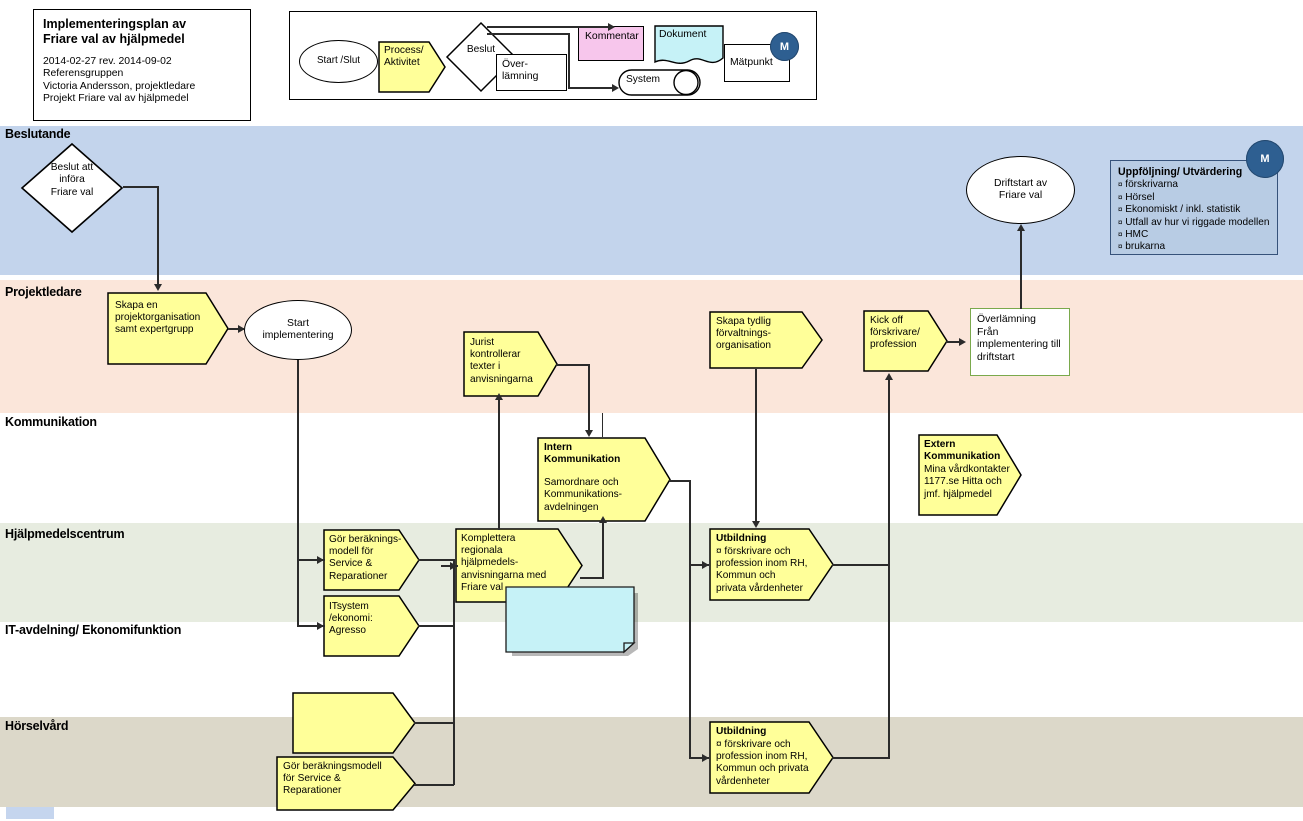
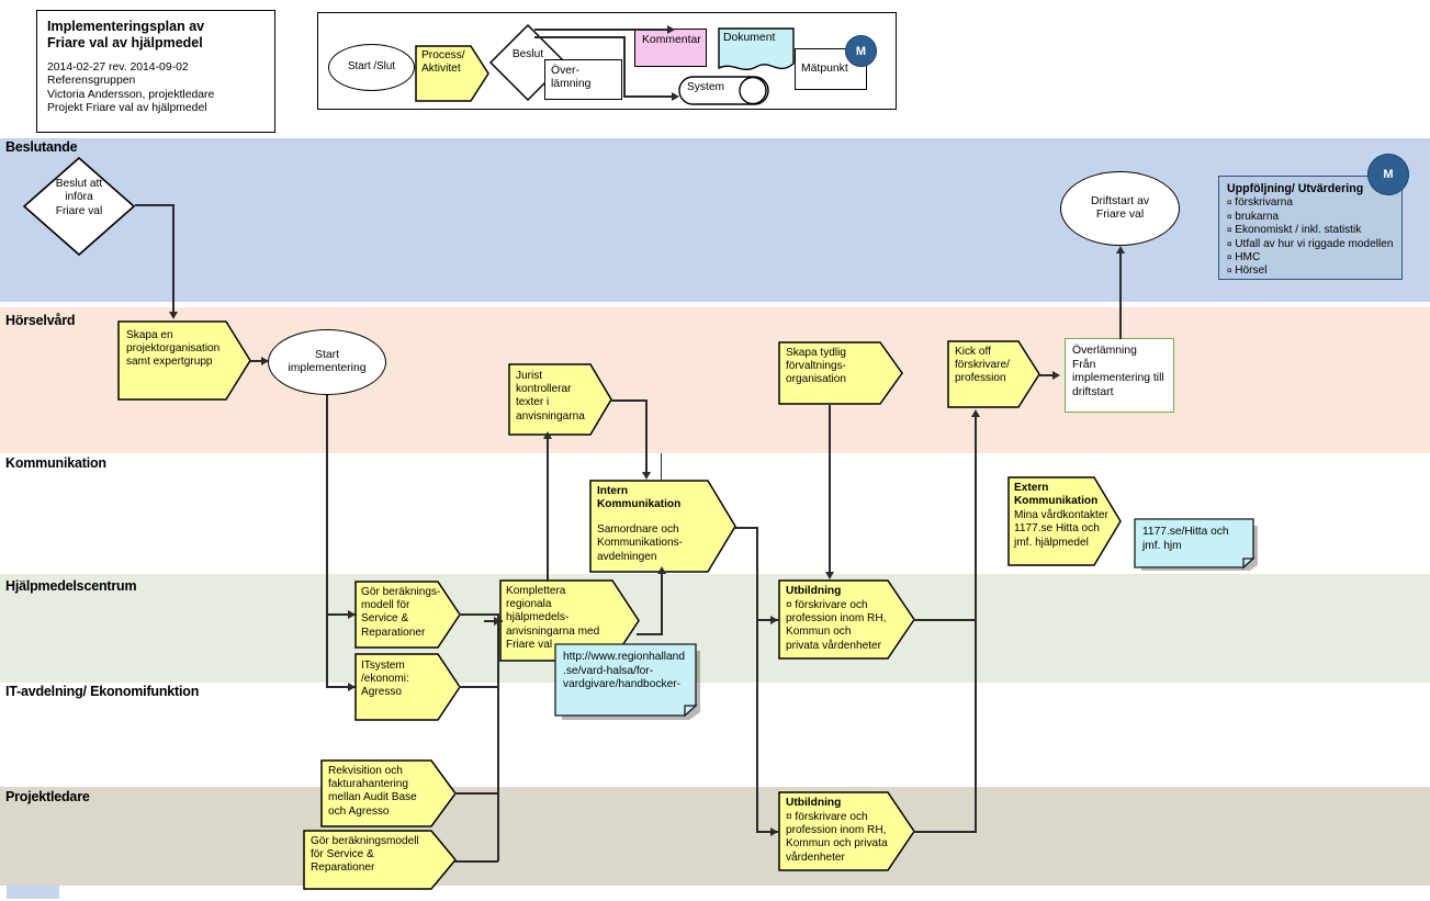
  Beslutande
- Projektledare
+ Hörselvård
  Kommunikation
  Hjälpmedelscentrum
  IT-avdelning/ Ekonomifunktion
- Hörselvård
+ Projektledare
  Implementeringsplan av
  Friare val av hjälpmedel
  2014-02-27 rev. 2014-09-02
  Referensgruppen
  Victoria Andersson, projektledare
  Projekt Friare val av hjälpmedel
  Start /Slut
  Process/
  Aktivitet
  Beslut
  Över-
  lämning
  Kommentar
  Dokument
  System
  Mätpunkt
  M
  Beslut att
  införa
  Friare val
  Driftstart av
  Friare val
  Uppföljning/ Utvärdering
  ¤ förskrivarna
- ¤ Hörsel
+ ¤ brukarna
  ¤ Ekonomiskt / inkl. statistik
  ¤ Utfall av hur vi riggade modellen
  ¤ HMC
- ¤ brukarna
+ ¤ Hörsel
  M
  Skapa en
  projektorganisation
  samt expertgrupp
  Start
  implementering
  Jurist
  kontrollerar
  texter i
  anvisningarna
  Skapa tydlig
  förvaltnings-
  organisation
  Kick off
  förskrivare/
  profession
  Överlämning
  Från
  implementering till
  driftstart
  Intern
  Kommunikation
  Samordnare och
  Kommunikations-
  avdelningen
  Extern
  Kommunikation
  Mina vårdkontakter
  1177.se Hitta och
  jmf. hjälpmedel
+ 1177.se/Hitta och
+ jmf. hjm
  Gör beräknings-
  modell för
  Service &
  Reparationer
  Komplettera
  regionala
  hjälpmedels-
  anvisningarna med
  Friare val
+ http://www.regionhalland
+ .se/vard-halsa/for-
+ vardgivare/handbocker-
  Utbildning
  ¤ förskrivare och
  profession inom RH,
  Kommun och
  privata vårdenheter
  ITsystem
  /ekonomi:
  Agresso
+ Rekvisition och
+ fakturahantering
+ mellan Audit Base
+ och Agresso
  Gör beräkningsmodell
  för Service &
  Reparationer
  Utbildning
  ¤ förskrivare och
  profession inom RH,
  Kommun och privata
  vårdenheter
